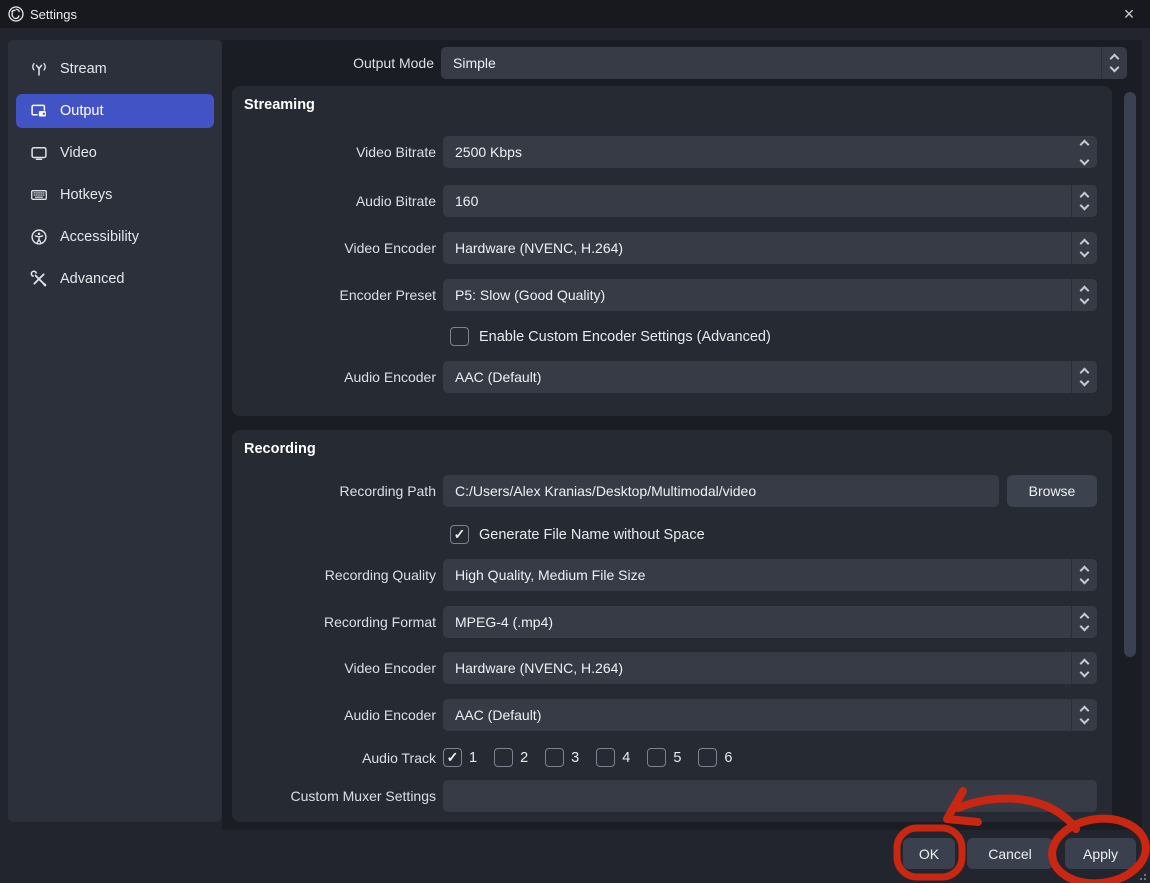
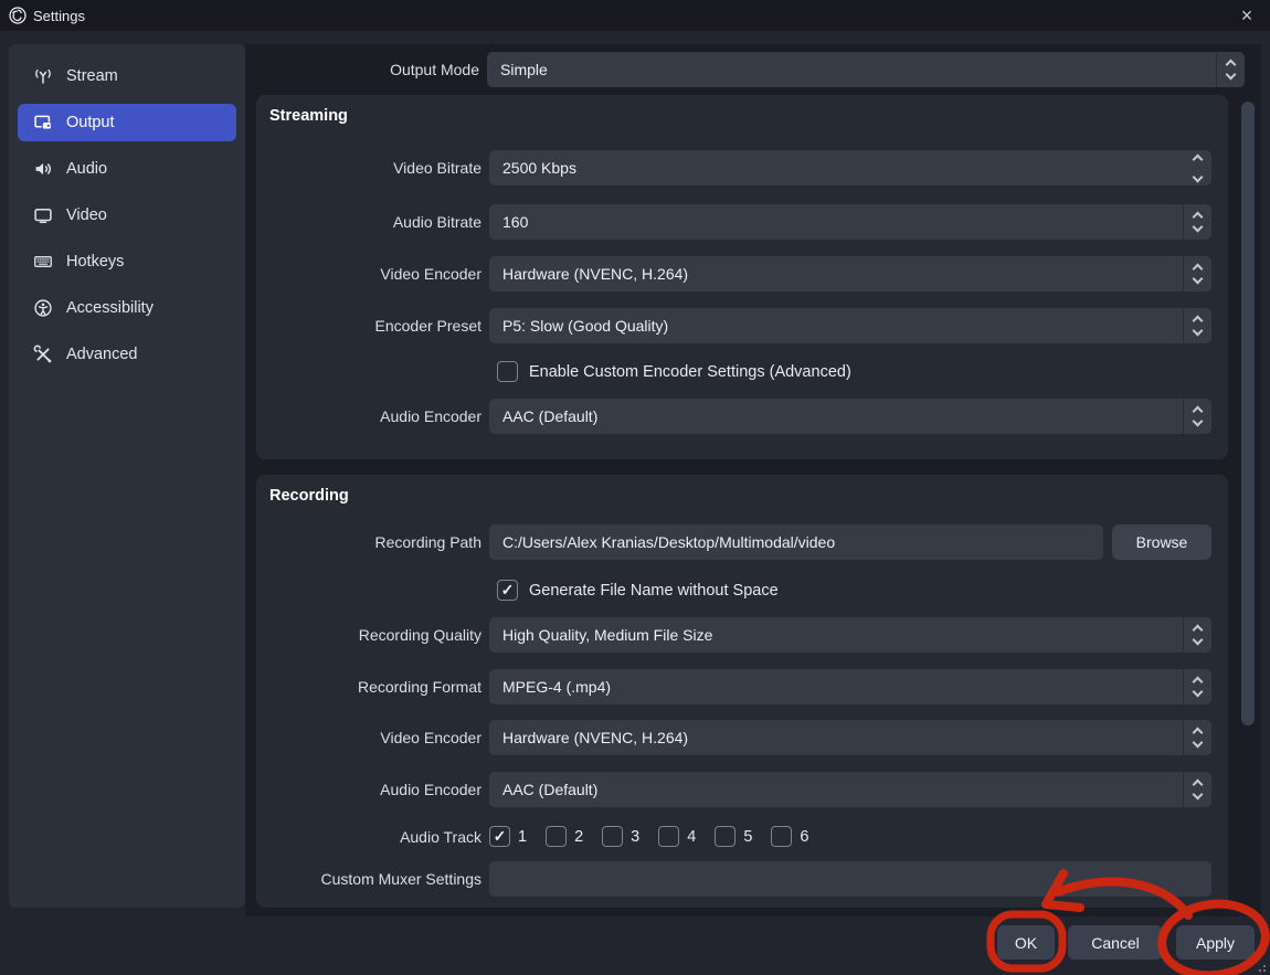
  Settings
  ×
  Stream
  Output
+ Audio
  Video
  Hotkeys
  Accessibility
  Advanced
  Output Mode
  Simple
  Streaming
  Video Bitrate
  2500 Kbps
  Audio Bitrate
  160
  Video Encoder
  Hardware (NVENC, H.264)
  Encoder Preset
  P5: Slow (Good Quality)
  Enable Custom Encoder Settings (Advanced)
  Audio Encoder
  AAC (Default)
  Recording
  Recording Path
  C:/Users/Alex Kranias/Desktop/Multimodal/video
  Browse
  ✓
  Generate File Name without Space
  Recording Quality
  High Quality, Medium File Size
  Recording Format
  MPEG-4 (.mp4)
  Video Encoder
  Hardware (NVENC, H.264)
  Audio Encoder
  AAC (Default)
  Audio Track
  ✓
  1
  2
  3
  4
  5
  6
  Custom Muxer Settings
  OK
  Cancel
  Apply
